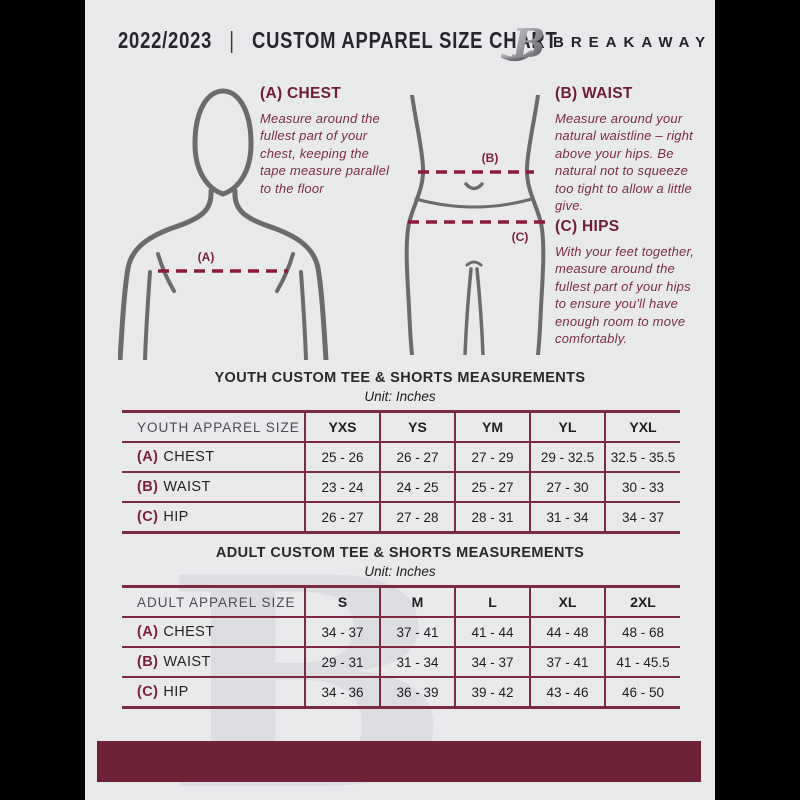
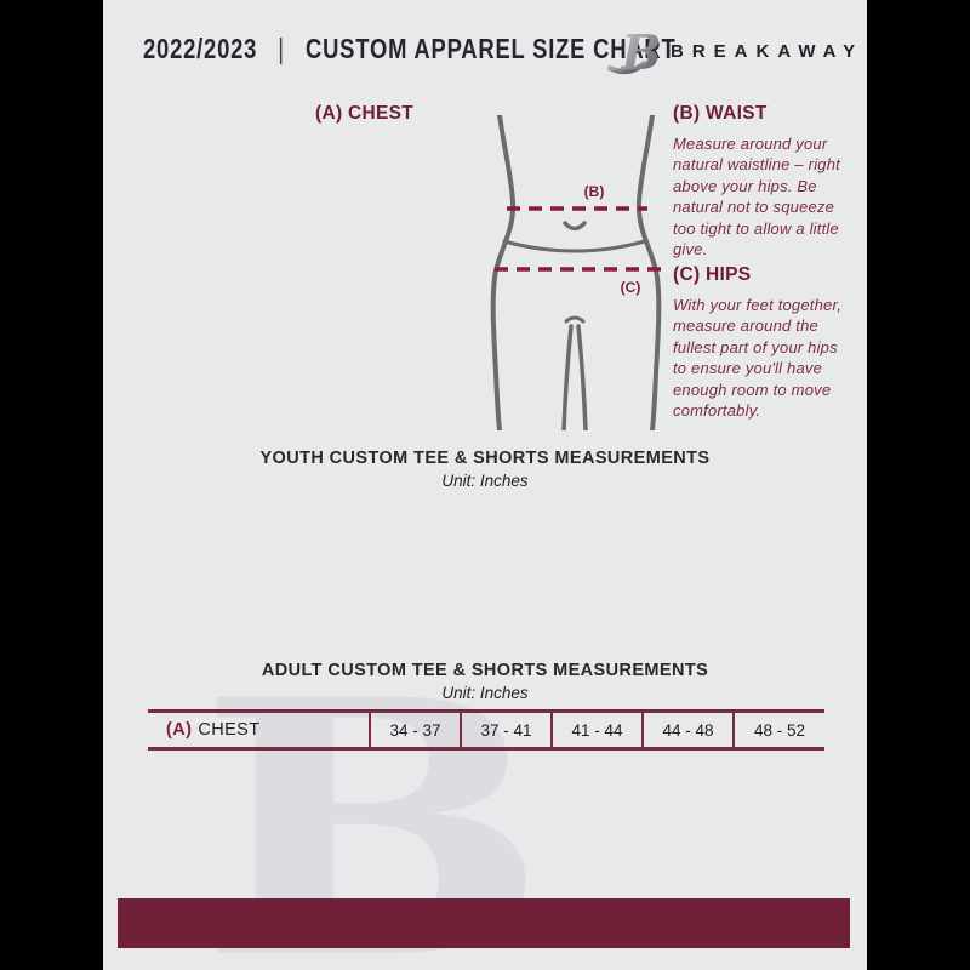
  B
  2022/2023 | CUSTOM APPAREL SIZE CHART
  B
  BREAKAWAY
- (A)
  (B)
  (C)
  (A) CHEST
- Measure around the fullest part of your chest, keeping the tape measure parallel to the floor
  (B) WAIST
  Measure around your natural waistline – right above your hips. Be natural not to squeeze too tight to allow a little give.
  (C) HIPS
  With your feet together, measure around the fullest part of your hips to ensure you'll have enough room to move comfortably.
  YOUTH CUSTOM TEE & SHORTS MEASUREMENTS
  Unit: Inches
- YOUTH APPAREL SIZE	YXS	YS	YM	YL	YXL
- (A) CHEST	25 - 26	26 - 27	27 - 29	29 - 32.5	32.5 - 35.5
- (B) WAIST	23 - 24	24 - 25	25 - 27	27 - 30	30 - 33
- (C) HIP	26 - 27	27 - 28	28 - 31	31 - 34	34 - 37
  ADULT CUSTOM TEE & SHORTS MEASUREMENTS
  Unit: Inches
- ADULT APPAREL SIZE	S	M	L	XL	2XL
- (A) CHEST	34 - 37	37 - 41	41 - 44	44 - 48	48 - 68
+ (A) CHEST	34 - 37	37 - 41	41 - 44	44 - 48	48 - 52
- (B) WAIST	29 - 31	31 - 34	34 - 37	37 - 41	41 - 45.5
- (C) HIP	34 - 36	36 - 39	39 - 42	43 - 46	46 - 50
